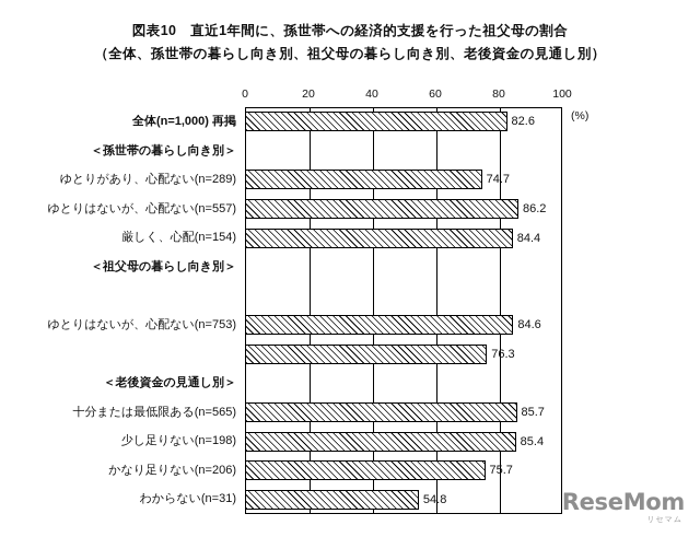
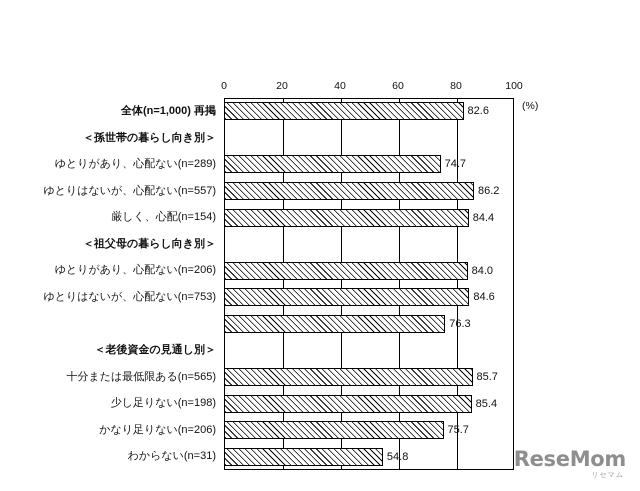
- 図表10 直近1年間に、孫世帯への経済的支援を行った祖父母の割合
- （全体、孫世帯の暮らし向き別、祖父母の暮らし向き別、老後資金の見通し別）
  0
  20
  40
  60
  80
  100
  (%)
  全体(n=1,000) 再掲
  82.6
  ＜孫世帯の暮らし向き別＞
  ゆとりがあり、心配ない(n=289)
  74.7
  ゆとりはないが、心配ない(n=557)
  86.2
  厳しく、心配(n=154)
  84.4
  ＜祖父母の暮らし向き別＞
+ ゆとりがあり、心配ない(n=206)
+ 84.0
  ゆとりはないが、心配ない(n=753)
  84.6
  76.3
  ＜老後資金の見通し別＞
  十分または最低限ある(n=565)
  85.7
  少し足りない(n=198)
  85.4
  かなり足りない(n=206)
  75.7
  わからない(n=31)
  54.8
  ReseMom
